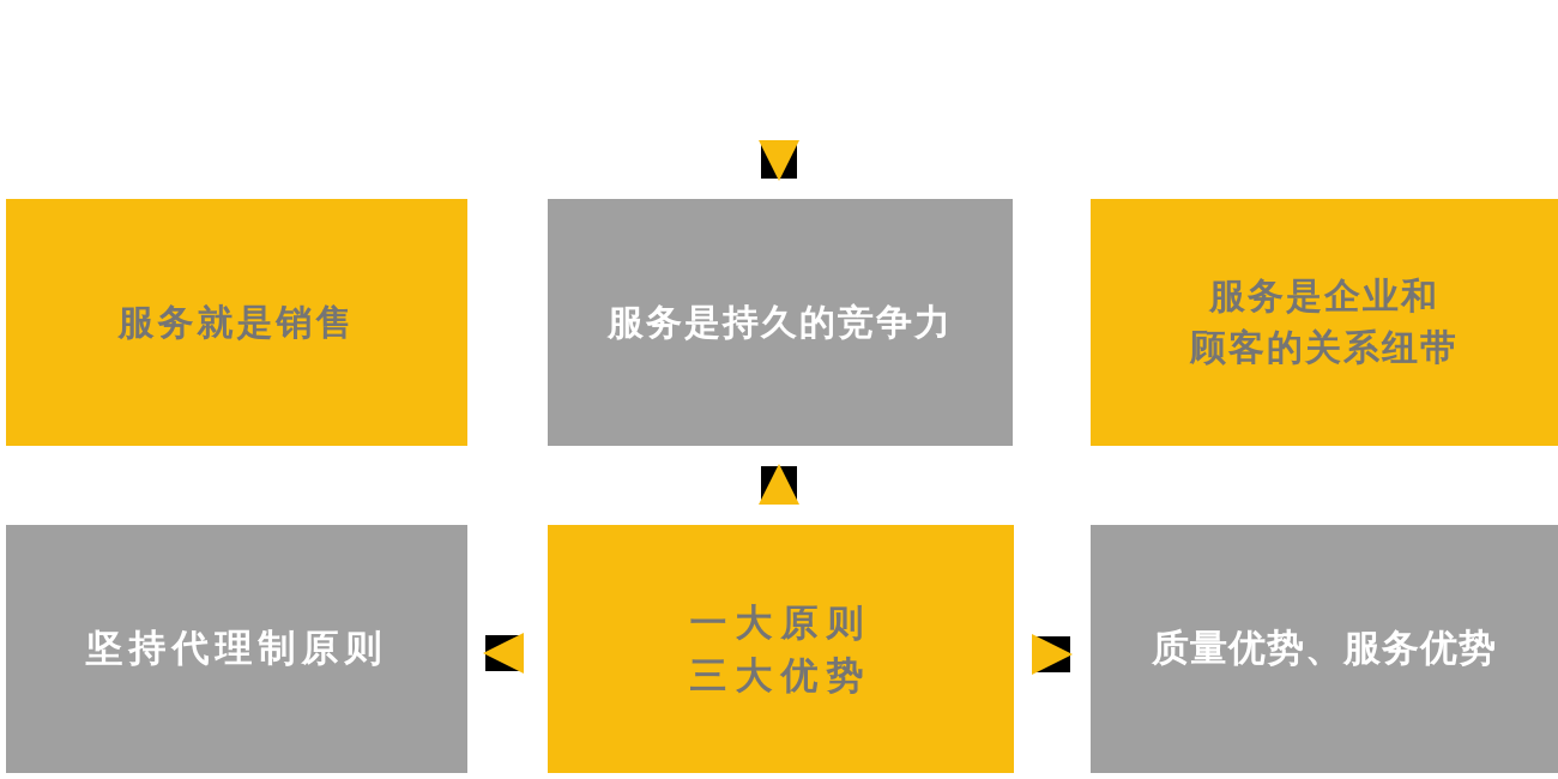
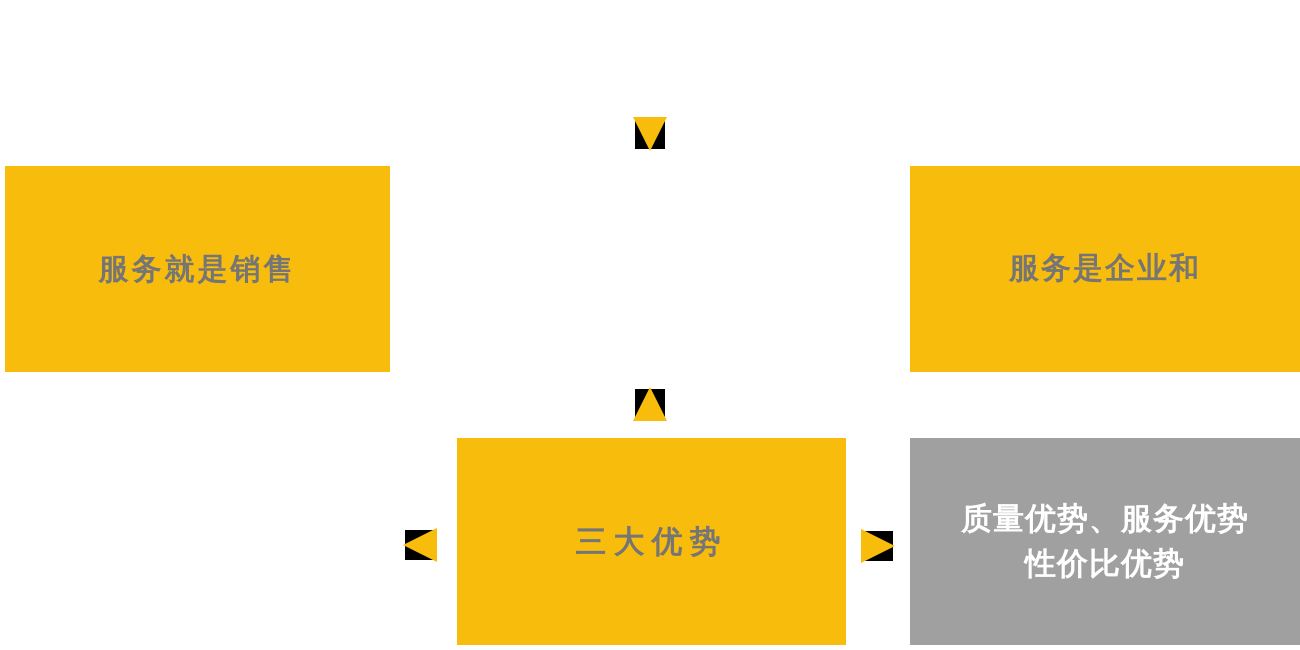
  服务就是销售
- 服务是持久的竞争力
  服务是企业和
- 顾客的关系纽带
- 坚持代理制原则
- 一大原则
  三大优势
  质量优势、服务优势
+ 性价比优势
